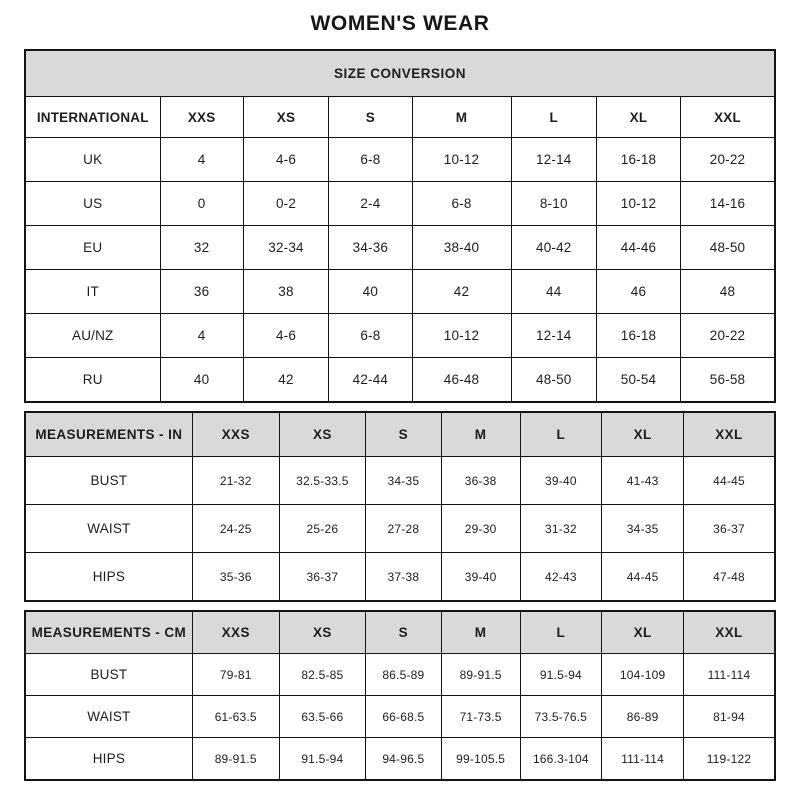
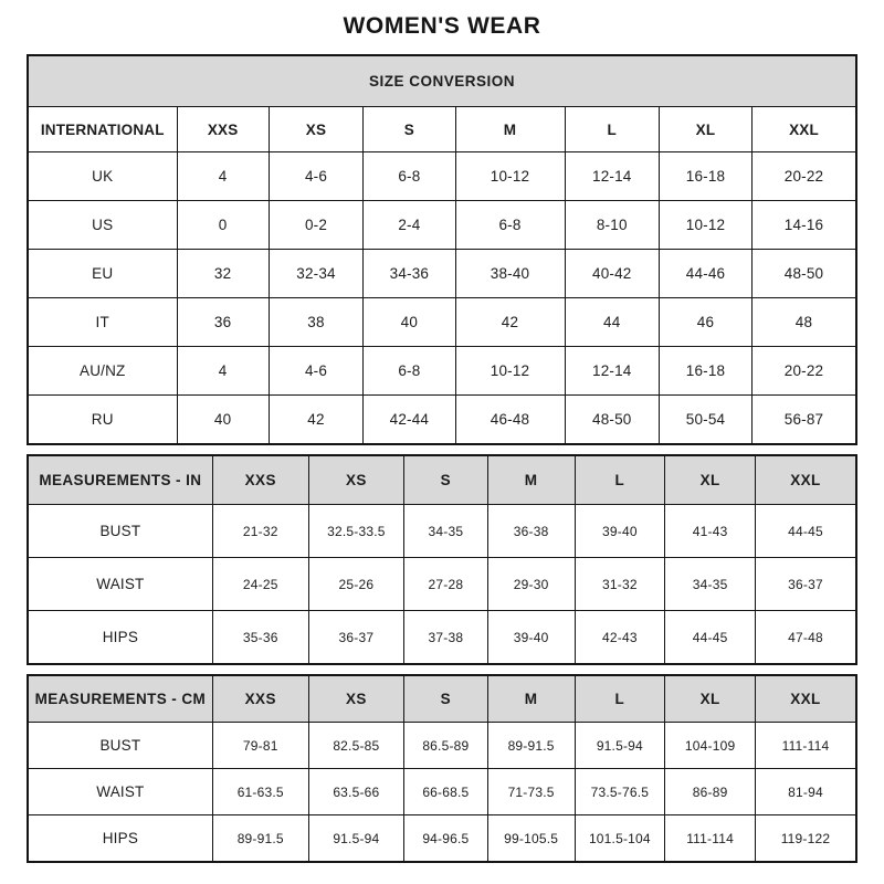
  WOMEN'S WEAR
  SIZE CONVERSION
  INTERNATIONAL	XXS	XS	S	M	L	XL	XXL
  UK	4	4-6	6-8	10-12	12-14	16-18	20-22
  US	0	0-2	2-4	6-8	8-10	10-12	14-16
  EU	32	32-34	34-36	38-40	40-42	44-46	48-50
  IT	36	38	40	42	44	46	48
  AU/NZ	4	4-6	6-8	10-12	12-14	16-18	20-22
- RU	40	42	42-44	46-48	48-50	50-54	56-58
+ RU	40	42	42-44	46-48	48-50	50-54	56-87
  MEASUREMENTS - IN	XXS	XS	S	M	L	XL	XXL
  BUST	21-32	32.5-33.5	34-35	36-38	39-40	41-43	44-45
  WAIST	24-25	25-26	27-28	29-30	31-32	34-35	36-37
  HIPS	35-36	36-37	37-38	39-40	42-43	44-45	47-48
  MEASUREMENTS - CM	XXS	XS	S	M	L	XL	XXL
  BUST	79-81	82.5-85	86.5-89	89-91.5	91.5-94	104-109	111-114
  WAIST	61-63.5	63.5-66	66-68.5	71-73.5	73.5-76.5	86-89	81-94
- HIPS	89-91.5	91.5-94	94-96.5	99-105.5	166.3-104	111-114	119-122
+ HIPS	89-91.5	91.5-94	94-96.5	99-105.5	101.5-104	111-114	119-122
